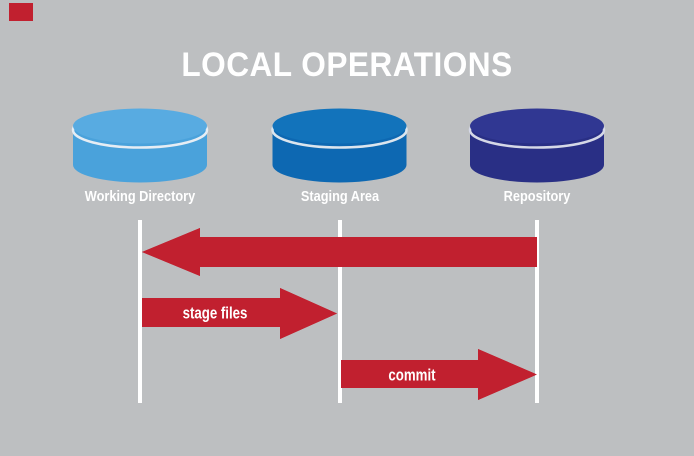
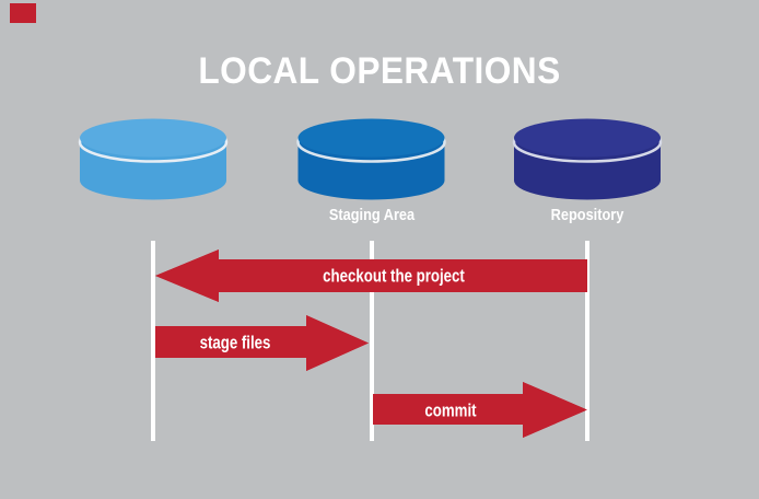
  LOCAL OPERATIONS
- Working Directory
  Staging Area
  Repository
+ checkout the project
  stage files
  commit
